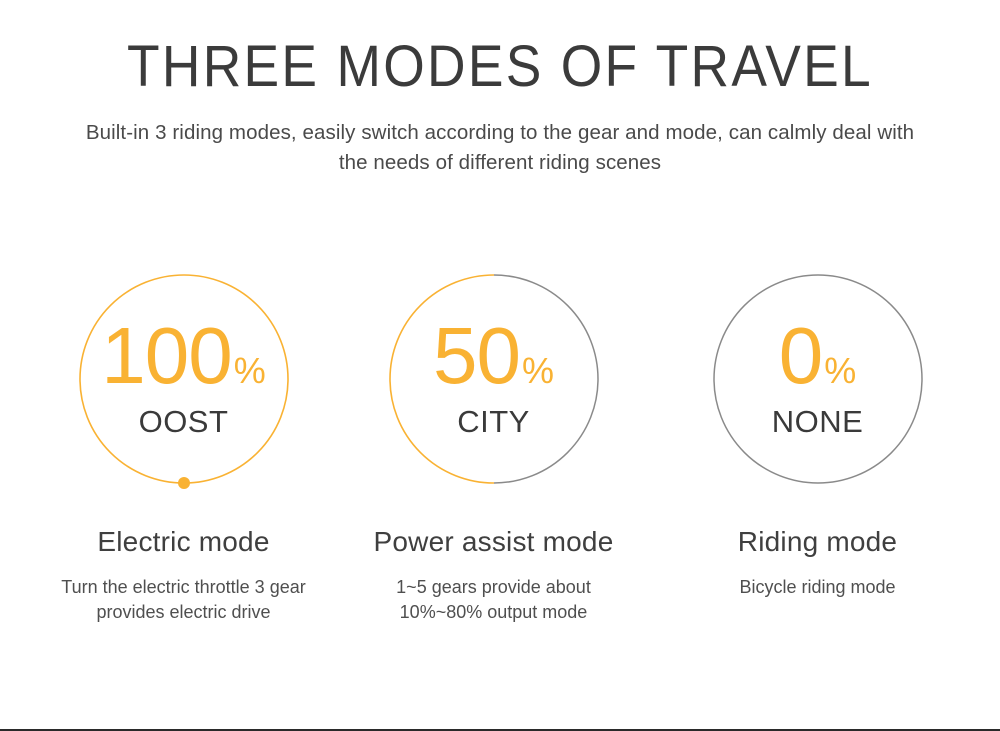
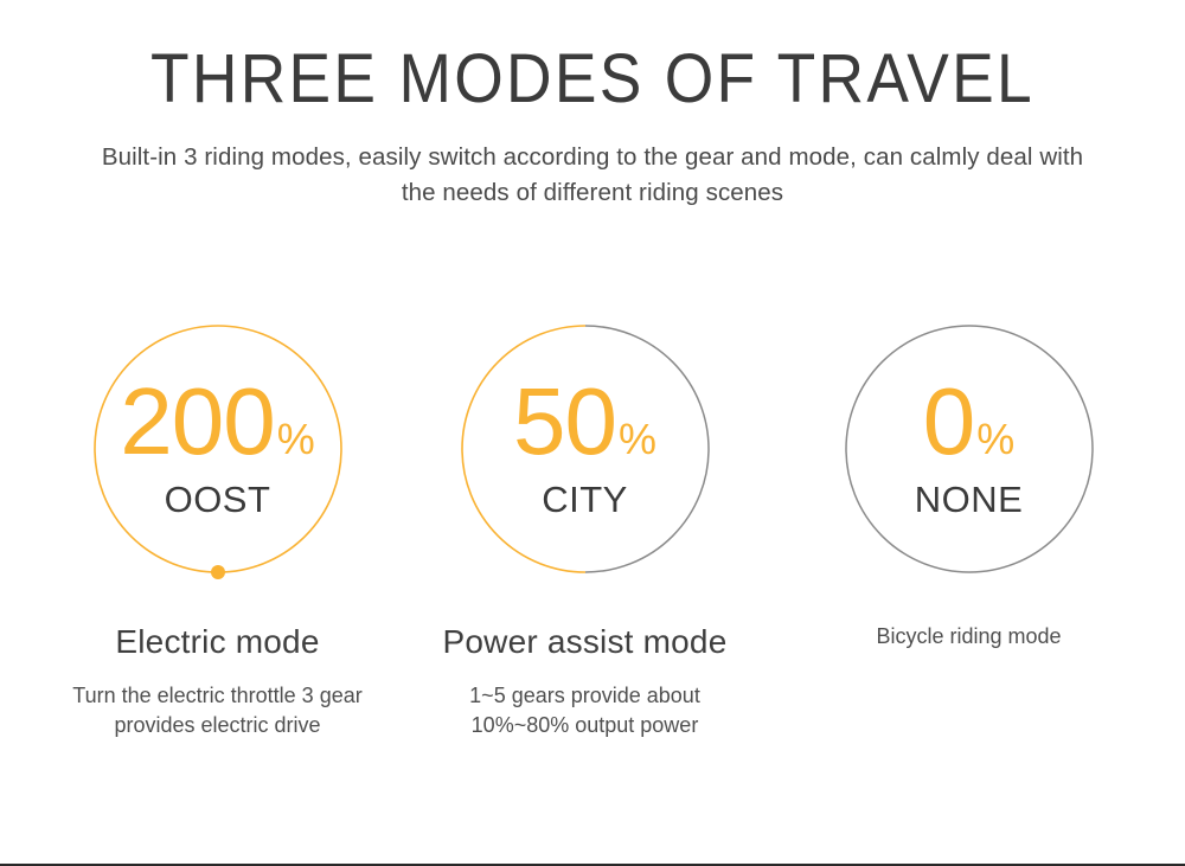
  THREE MODES OF TRAVEL
  Built-in 3 riding modes, easily switch according to the gear and mode, can calmly deal with the needs of different riding scenes
- 100
+ 200
  %
  OOST
  Electric mode
  Turn the electric throttle 3 gear provides electric drive
  50
  %
  CITY
  Power assist mode
- 1~5 gears provide about 10%~80% output mode
+ 1~5 gears provide about 10%~80% output power
  0
  %
  NONE
- Riding mode
  Bicycle riding mode
